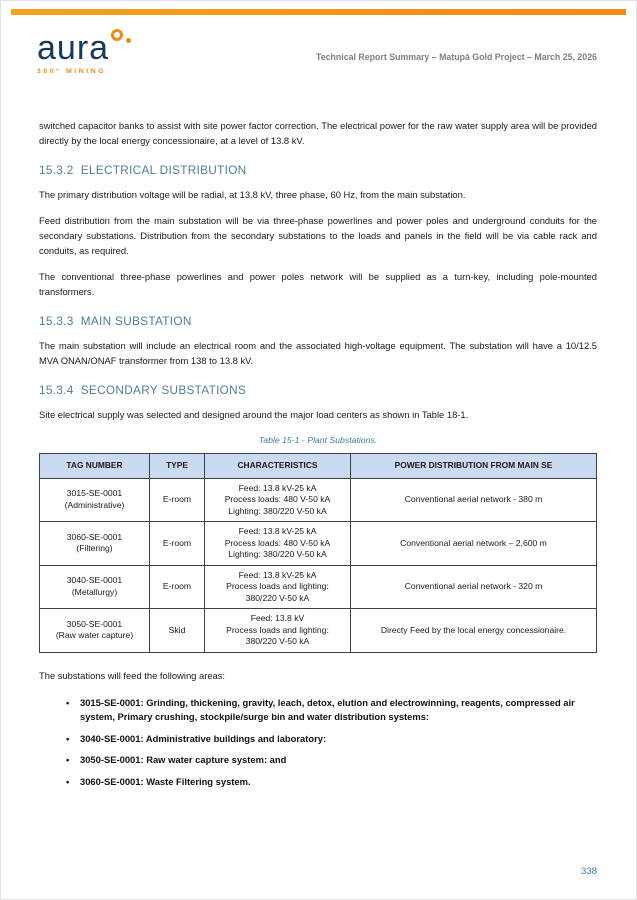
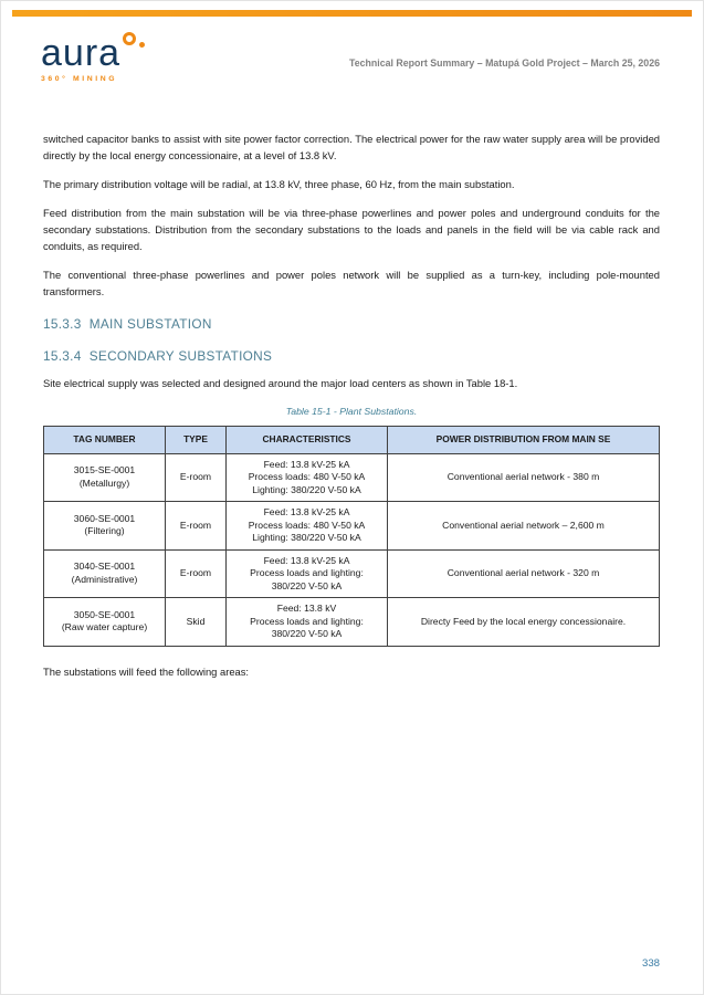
  aura
  Technical Report Summary – Matupá Gold Project – March 25, 2026
  switched capacitor banks to assist with site power factor correction. The electrical power for the raw water supply area will be provided directly by the local energy concessionaire, at a level of 13.8 kV.
- 15.3.2 ELECTRICAL DISTRIBUTION
  The primary distribution voltage will be radial, at 13.8 kV, three phase, 60 Hz, from the main substation.
  Feed distribution from the main substation will be via three-phase powerlines and power poles and underground conduits for the secondary substations. Distribution from the secondary substations to the loads and panels in the field will be via cable rack and conduits, as required.
  The conventional three-phase powerlines and power poles network will be supplied as a turn-key, including pole-mounted transformers.
  15.3.3 MAIN SUBSTATION
- The main substation will include an electrical room and the associated high-voltage equipment. The substation will have a 10/12.5 MVA ONAN/ONAF transformer from 138 to 13.8 kV.
  15.3.4 SECONDARY SUBSTATIONS
  Site electrical supply was selected and designed around the major load centers as shown in Table 18-1.
  Table 15-1 - Plant Substations.
  TAG NUMBER	TYPE	CHARACTERISTICS	POWER DISTRIBUTION FROM MAIN SE
- 3015-SE-0001 (Administrative)	E-room	Feed: 13.8 kV-25 kA Process loads: 480 V-50 kA Lighting: 380/220 V-50 kA	Conventional aerial network - 380 m
+ 3015-SE-0001 (Metallurgy)	E-room	Feed: 13.8 kV-25 kA Process loads: 480 V-50 kA Lighting: 380/220 V-50 kA	Conventional aerial network - 380 m
  3060-SE-0001 (Filtering)	E-room	Feed: 13.8 kV-25 kA Process loads: 480 V-50 kA Lighting: 380/220 V-50 kA	Conventional aerial network – 2,600 m
- 3040-SE-0001 (Metallurgy)	E-room	Feed: 13.8 kV-25 kA Process loads and lighting: 380/220 V-50 kA	Conventional aerial network - 320 m
+ 3040-SE-0001 (Administrative)	E-room	Feed: 13.8 kV-25 kA Process loads and lighting: 380/220 V-50 kA	Conventional aerial network - 320 m
  3050-SE-0001 (Raw water capture)	Skid	Feed: 13.8 kV Process loads and lighting: 380/220 V-50 kA	Directy Feed by the local energy concessionaire.
  The substations will feed the following areas:
- 3015-SE-0001: Grinding, thickening, gravity, leach, detox, elution and electrowinning, reagents, compressed air system, Primary crushing, stockpile/surge bin and water distribution systems:
- 3040-SE-0001: Administrative buildings and laboratory:
- 3050-SE-0001: Raw water capture system: and
- 3060-SE-0001: Waste Filtering system.
  338
